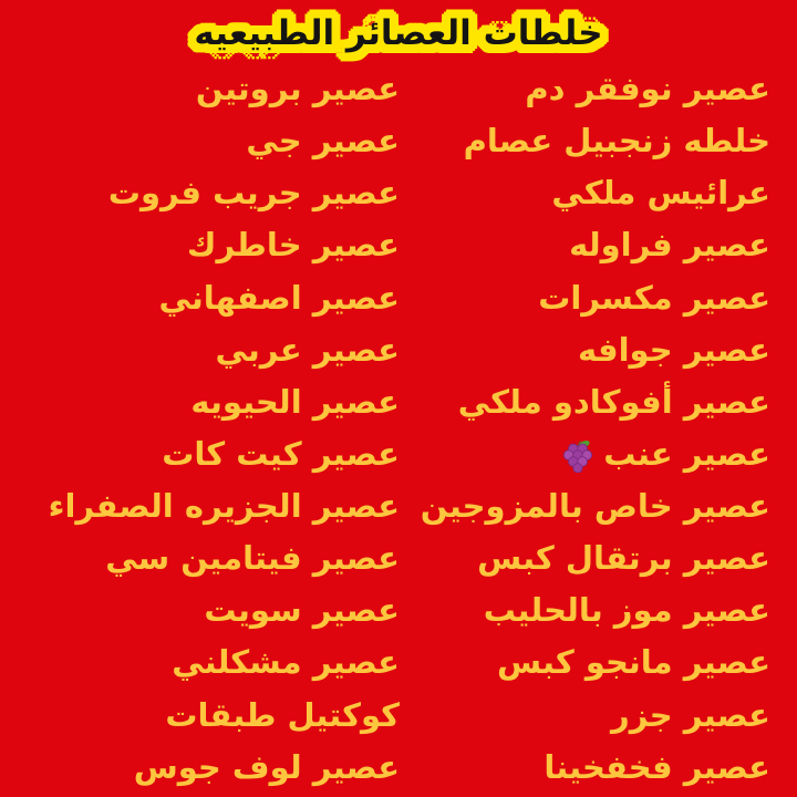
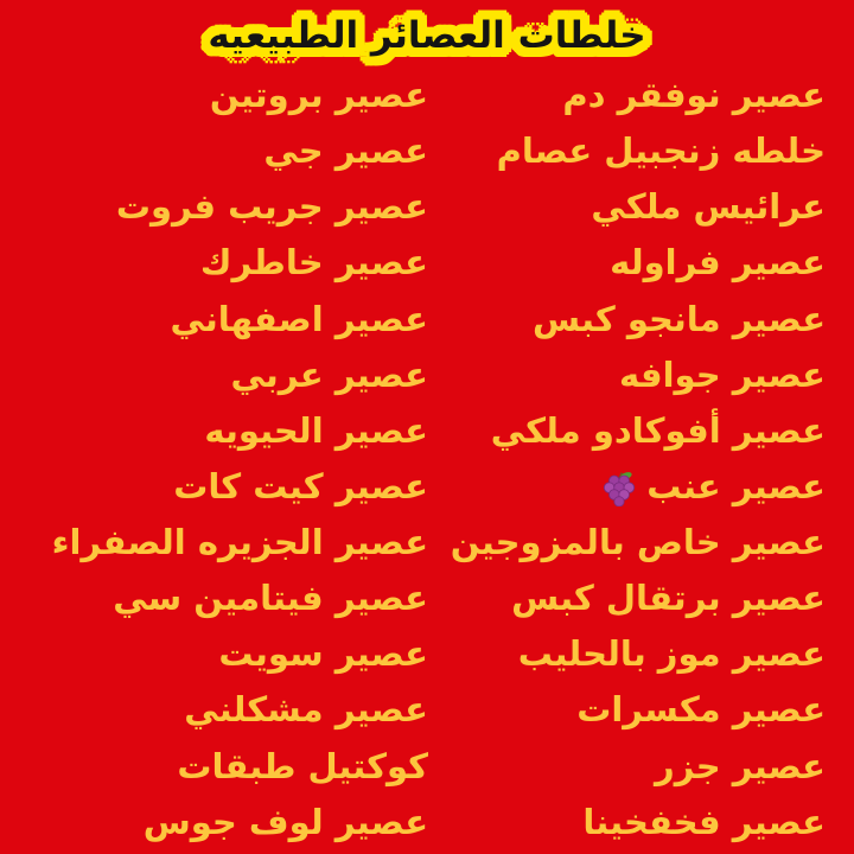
  خلطات العصائر الطبيعيه
  عصير نوفقر دم
  خلطه زنجبيل عصام
  عرائيس ملكي
  عصير فراوله
- عصير مكسرات
+ عصير مانجو كبس
  عصير جوافه
  عصير أفوكادو ملكي
  عصير عنب
  عصير خاص بالمزوجين
  عصير برتقال كبس
  عصير موز بالحليب
- عصير مانجو كبس
+ عصير مكسرات
  عصير جزر
  عصير فخفخينا
  عصير بروتين
  عصير جي
  عصير جريب فروت
  عصير خاطرك
  عصير اصفهاني
  عصير عربي
  عصير الحيويه
  عصير كيت كات
  عصير الجزيره الصفراء
  عصير فيتامين سي
  عصير سويت
  عصير مشكلني
  كوكتيل طبقات
  عصير لوف جوس
